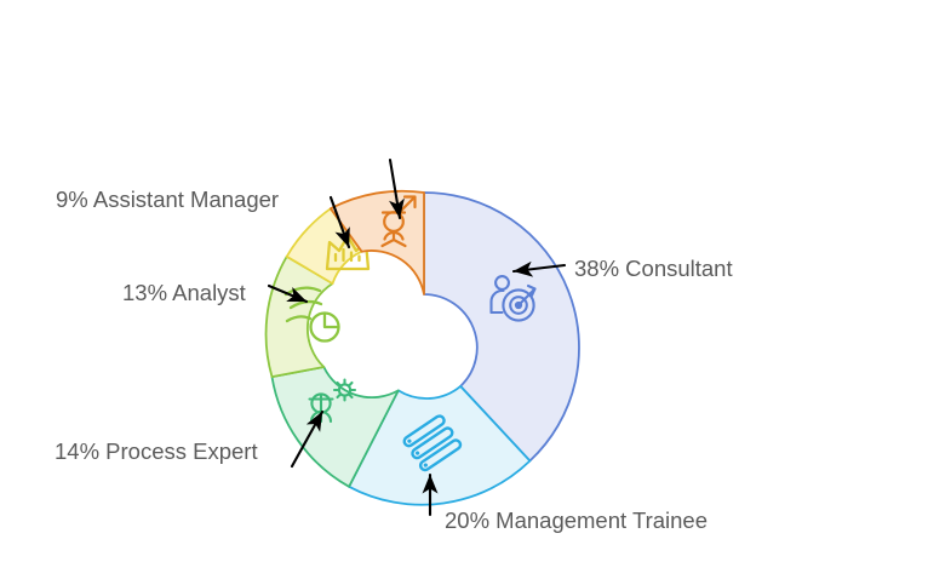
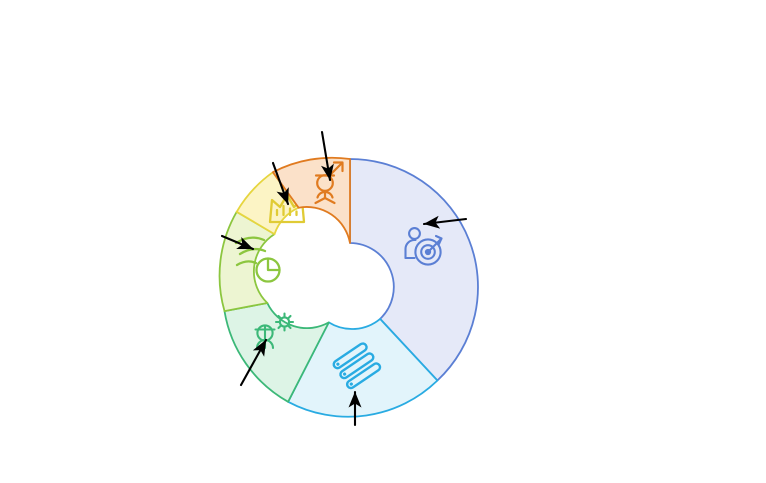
- 9% Assistant Manager
- 13% Analyst
- 14% Process Expert
- 20% Management Trainee
- 38% Consultant
